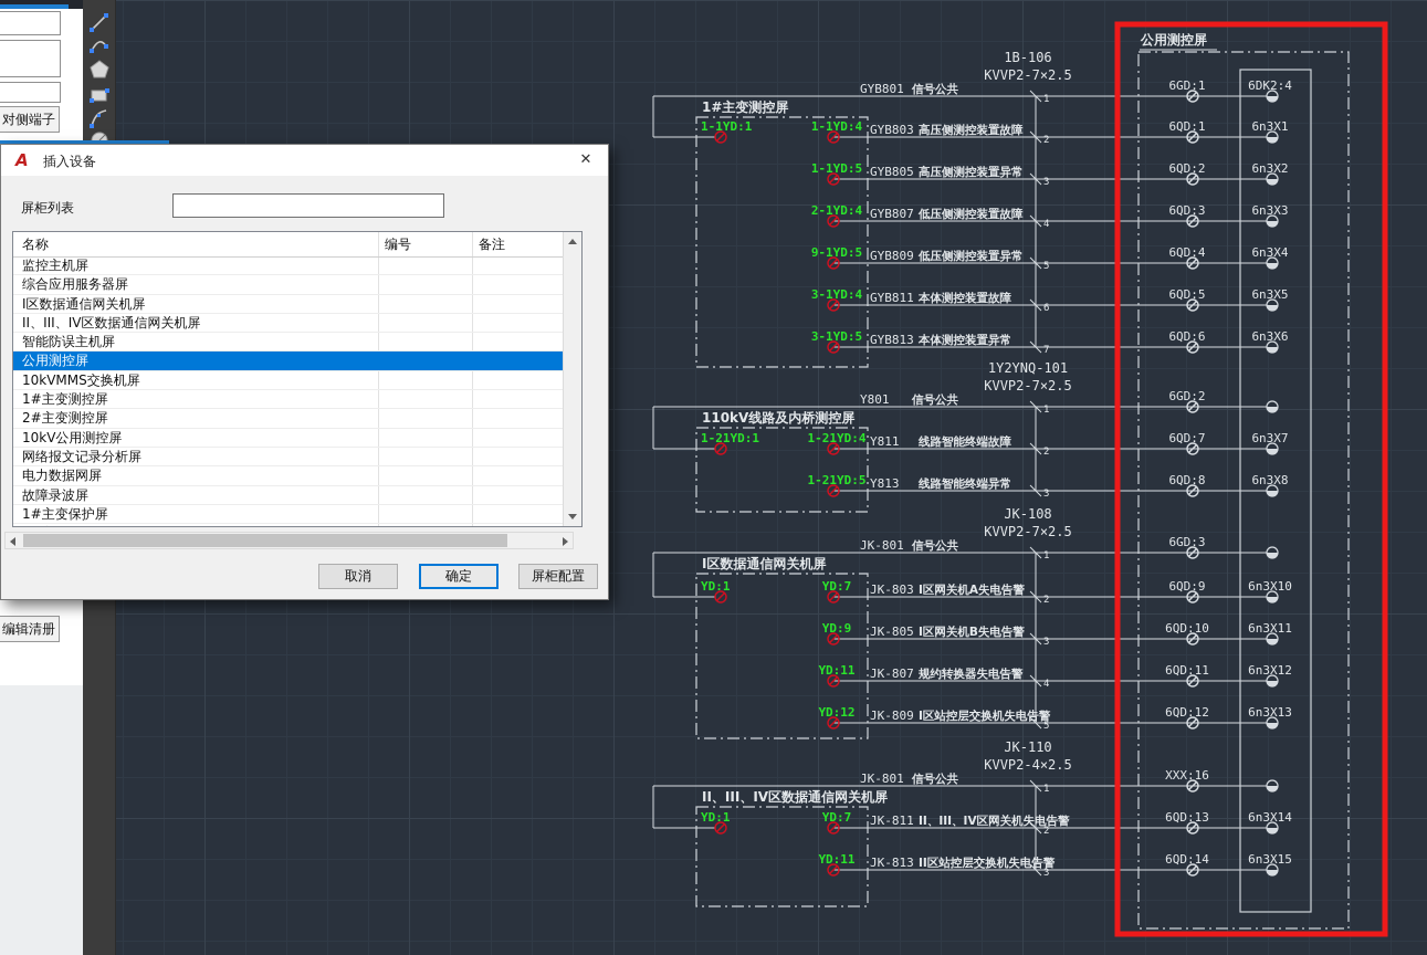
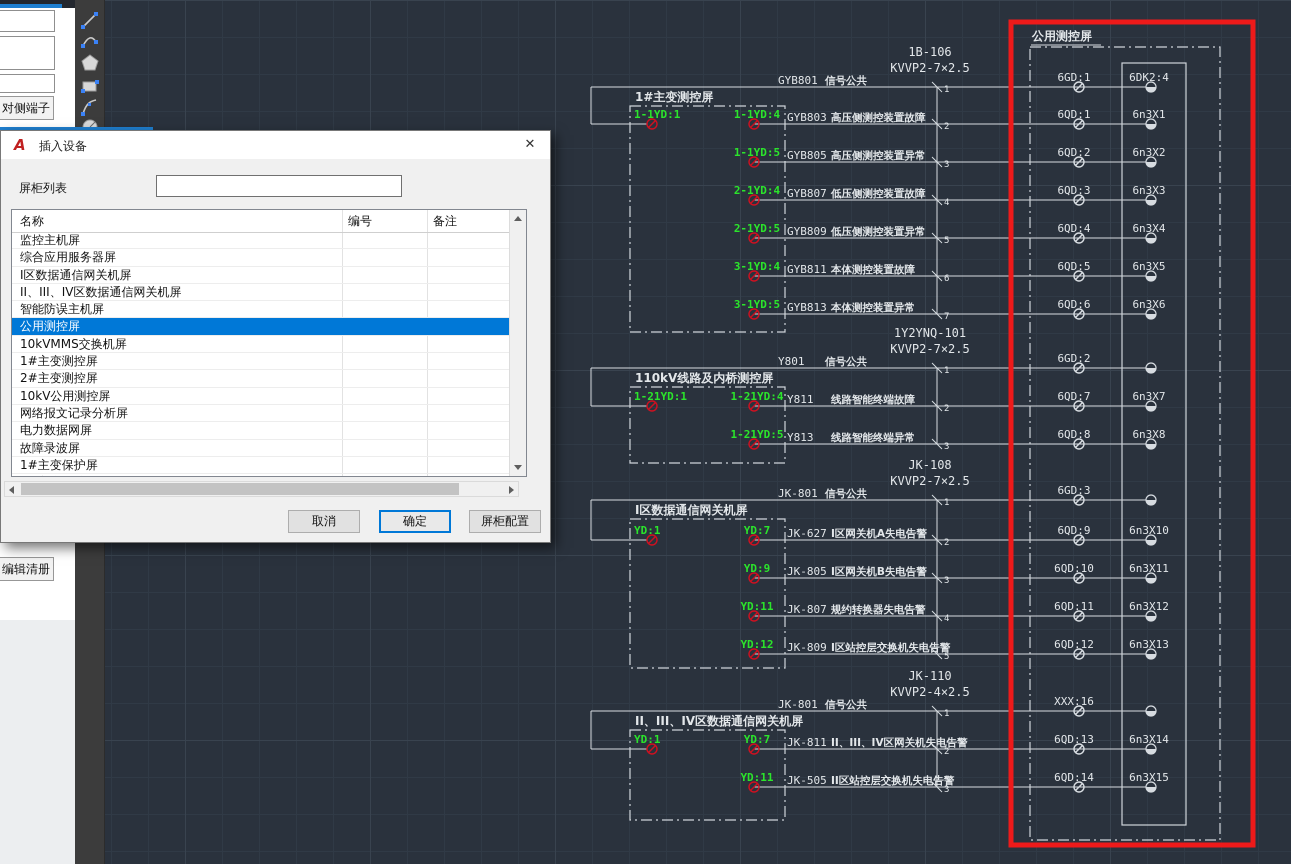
  1B-106
  KVVP2-7×2.5
  1-1YD:1
  GYB801
  信号公共
  1
  6GD:1
  6DK2:4
  1#主变测控屏
  1-1YD:4
  GYB803
  高压侧测控装置故障
  2
  6QD:1
  6n3X1
  1-1YD:5
  GYB805
  高压侧测控装置异常
  3
  6QD:2
  6n3X2
  2-1YD:4
  GYB807
  低压侧测控装置故障
  4
  6QD:3
  6n3X3
- 9-1YD:5
+ 2-1YD:5
  GYB809
  低压侧测控装置异常
  5
  6QD:4
  6n3X4
  3-1YD:4
  GYB811
  本体测控装置故障
  6
  6QD:5
  6n3X5
  3-1YD:5
  GYB813
  本体测控装置异常
  7
  6QD:6
  6n3X6
  1Y2YNQ-101
  KVVP2-7×2.5
  1-21YD:1
  Y801
  信号公共
  1
  6GD:2
  110kV线路及内桥测控屏
  1-21YD:4
  Y811
  线路智能终端故障
  2
  6QD:7
  6n3X7
  1-21YD:5
  Y813
  线路智能终端异常
  3
  6QD:8
  6n3X8
  JK-108
  KVVP2-7×2.5
  YD:1
  JK-801
  信号公共
  1
  6GD:3
  I区数据通信网关机屏
  YD:7
- JK-803
+ JK-627
  I区网关机A失电告警
  2
  6QD:9
  6n3X10
  YD:9
  JK-805
  I区网关机B失电告警
  3
  6QD:10
  6n3X11
  YD:11
  JK-807
  规约转换器失电告警
  4
  6QD:11
  6n3X12
  YD:12
  JK-809
  I区站控层交换机失电告警
  5
  6QD:12
  6n3X13
  JK-110
  KVVP2-4×2.5
  YD:1
  JK-801
  信号公共
  1
  XXX:16
  II、III、IV区数据通信网关机屏
  YD:7
  JK-811
  II、III、IV区网关机失电告警
  2
  6QD:13
  6n3X14
  YD:11
- JK-813
+ JK-505
  II区站控层交换机失电告警
  3
  6QD:14
  6n3X15
  公用测控屏
  对侧端子
  编辑清册
  A
  插入设备
  ✕
  屏柜列表
  名称
  编号
  备注
  监控主机屏
  综合应用服务器屏
  I区数据通信网关机屏
  II、III、IV区数据通信网关机屏
  智能防误主机屏
  公用测控屏
  10kVMMS交换机屏
  1#主变测控屏
  2#主变测控屏
  10kV公用测控屏
  网络报文记录分析屏
  电力数据网屏
  故障录波屏
  1#主变保护屏
  取消
  确定
  屏柜配置
